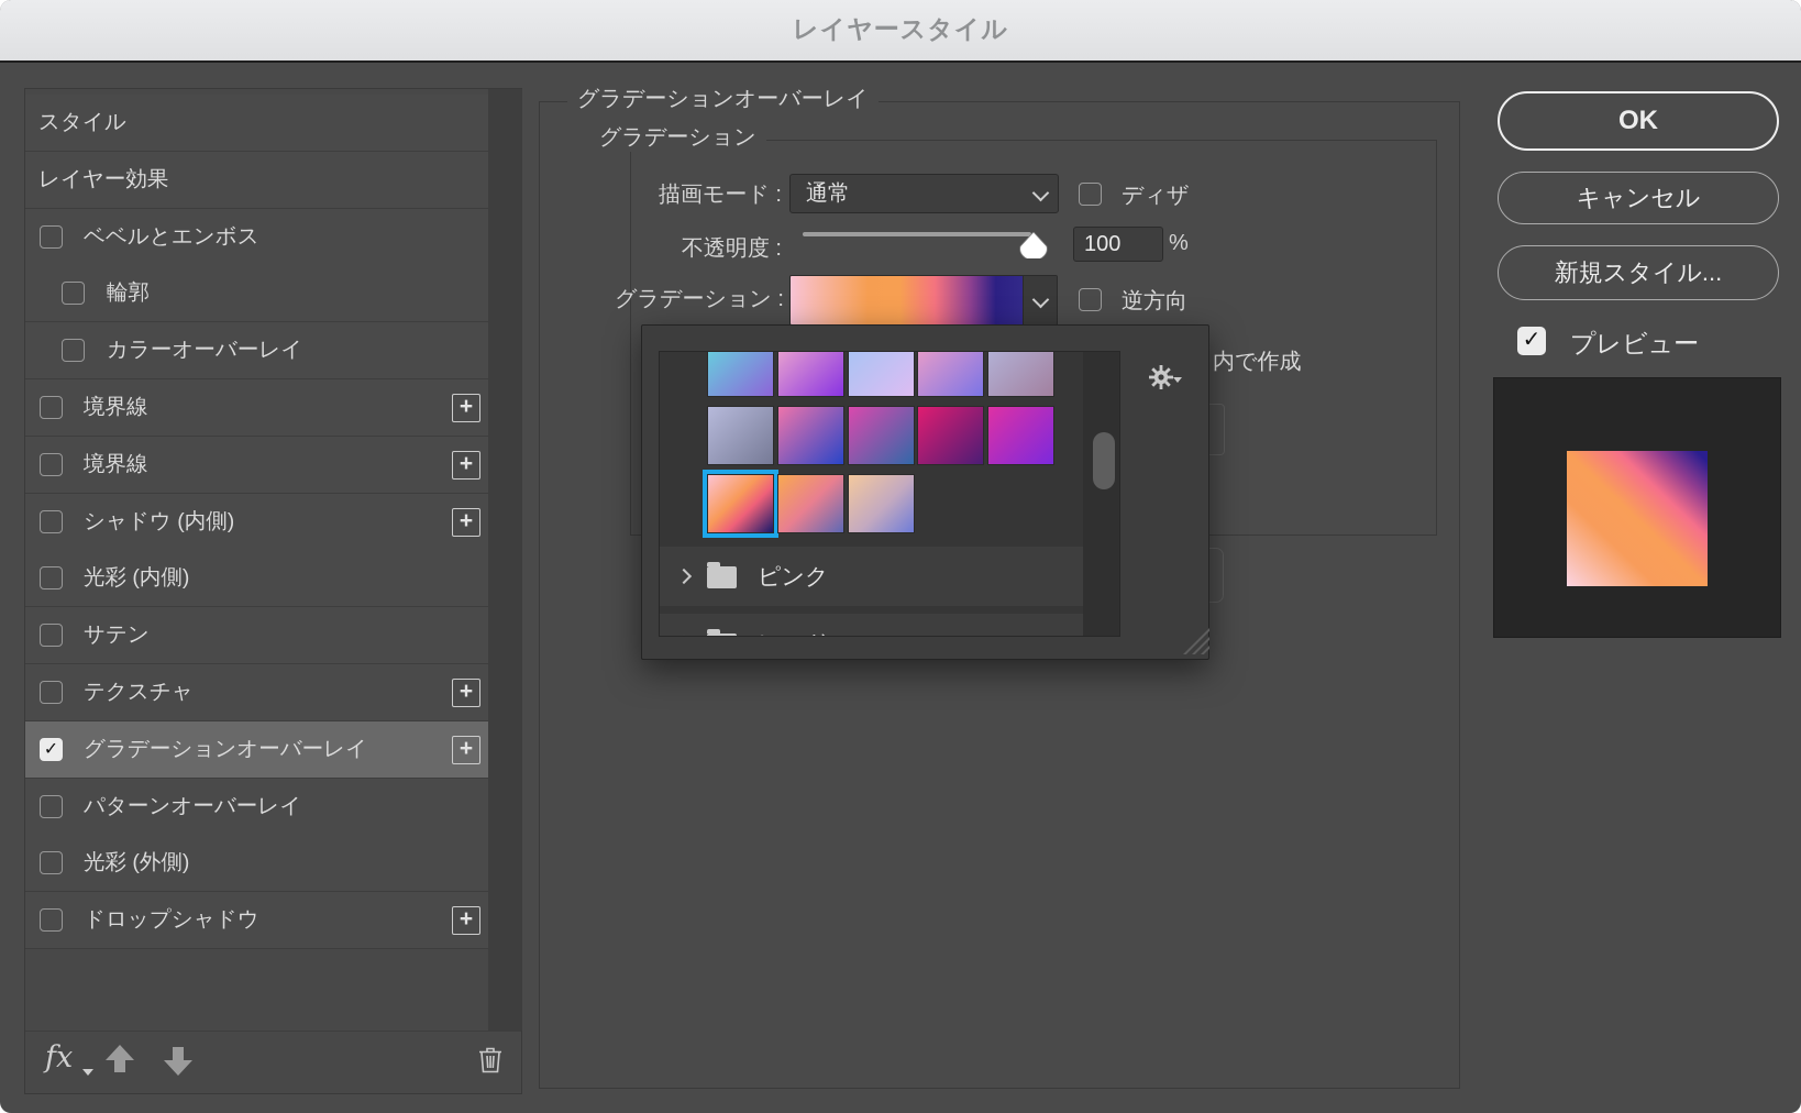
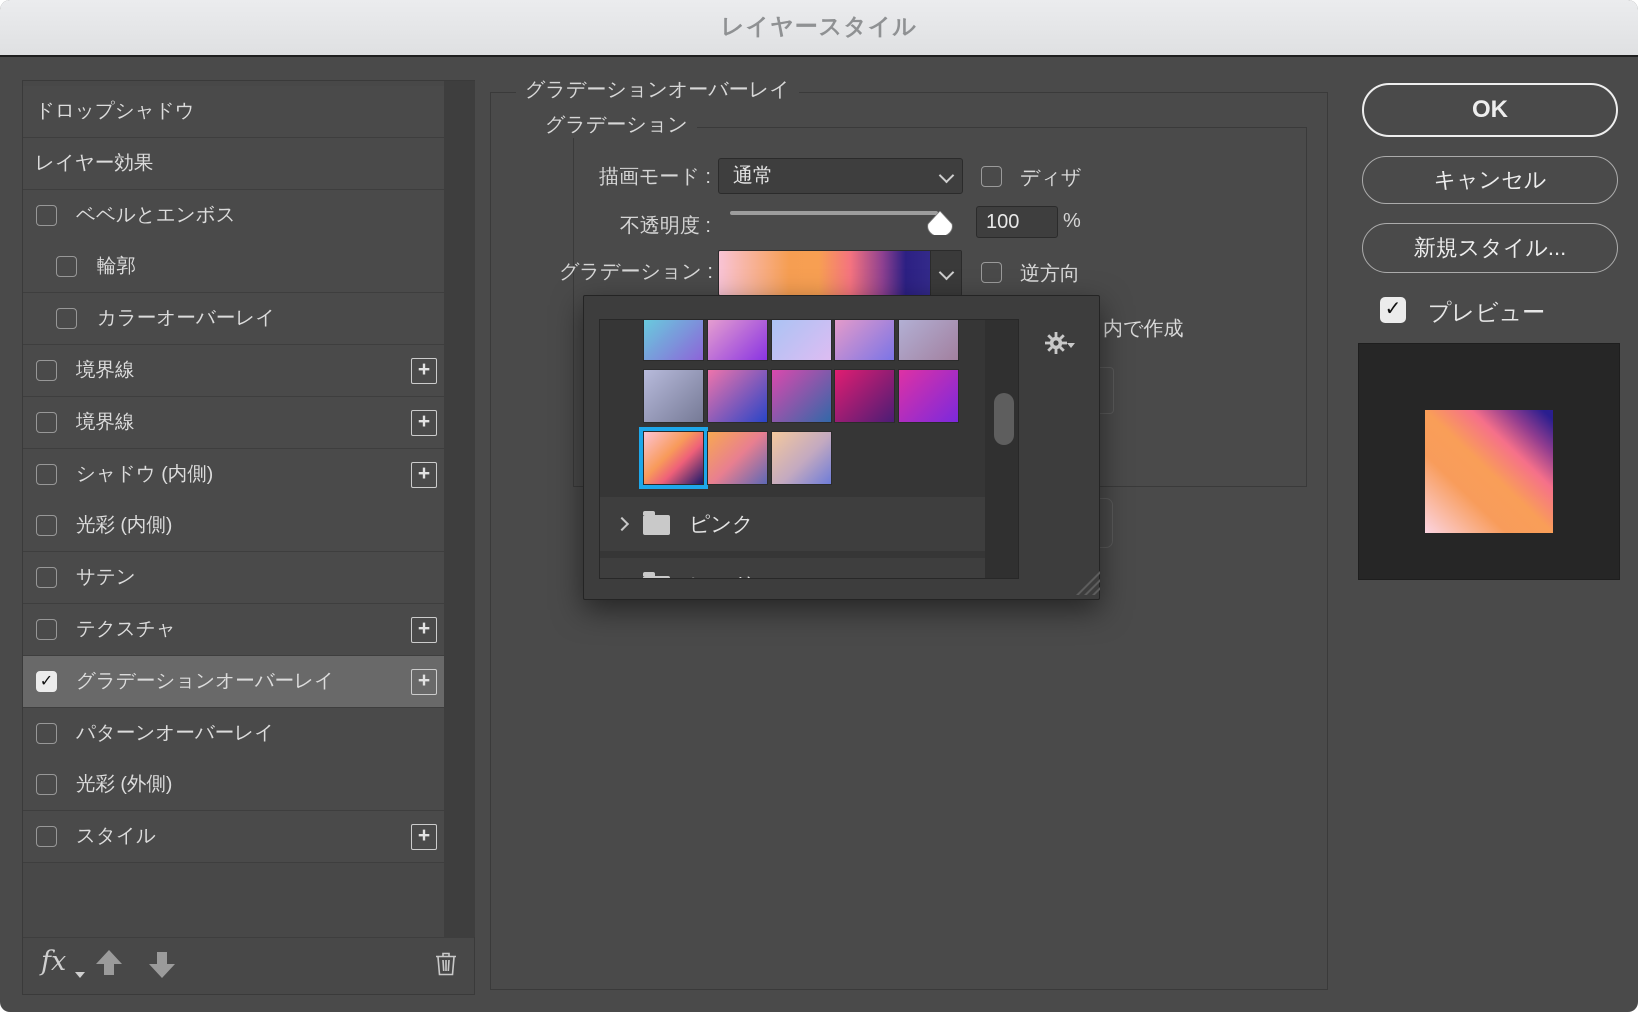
  レイヤースタイル
- スタイル
+ ドロップシャドウ
  レイヤー効果
  ベベルとエンボス
  輪郭
  カラーオーバーレイ
  境界線
  +
  境界線
  +
  シャドウ (内側)
  +
  光彩 (内側)
  サテン
  テクスチャ
  +
  ✓
  グラデーションオーバーレイ
  +
  パターンオーバーレイ
  光彩 (外側)
- ドロップシャドウ
+ スタイル
  +
  fx
  グラデーションオーバーレイ
  グラデーション
  描画モード :
  通常
  ディザ
  不透明度 :
  100
  %
  グラデーション :
  逆方向
  内で作成
  ピンク
  OK
  キャンセル
  新規スタイル...
  ✓
  プレビュー
